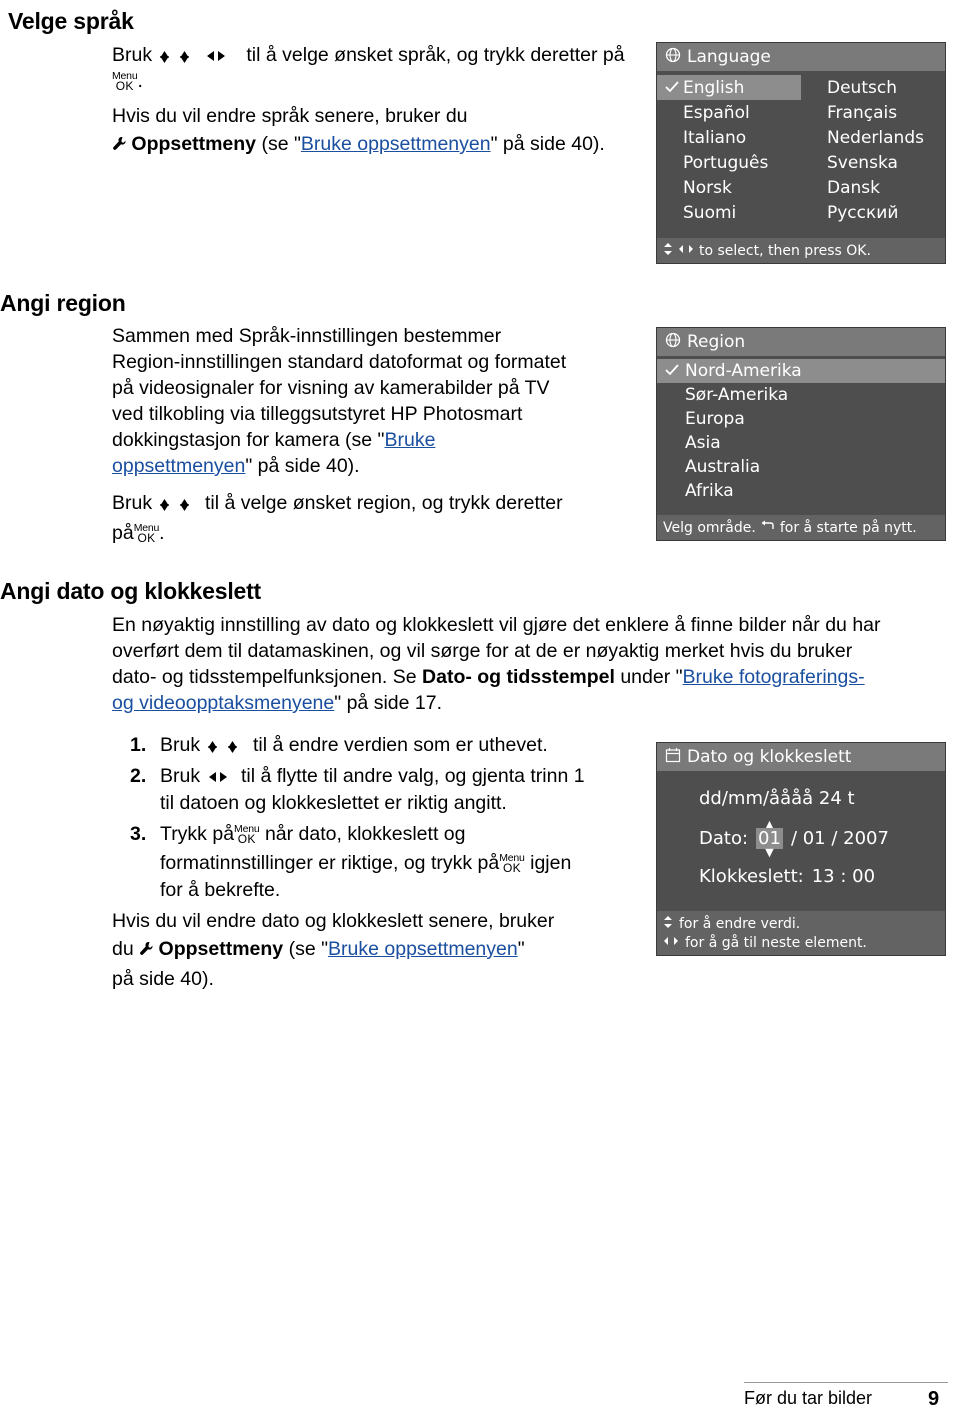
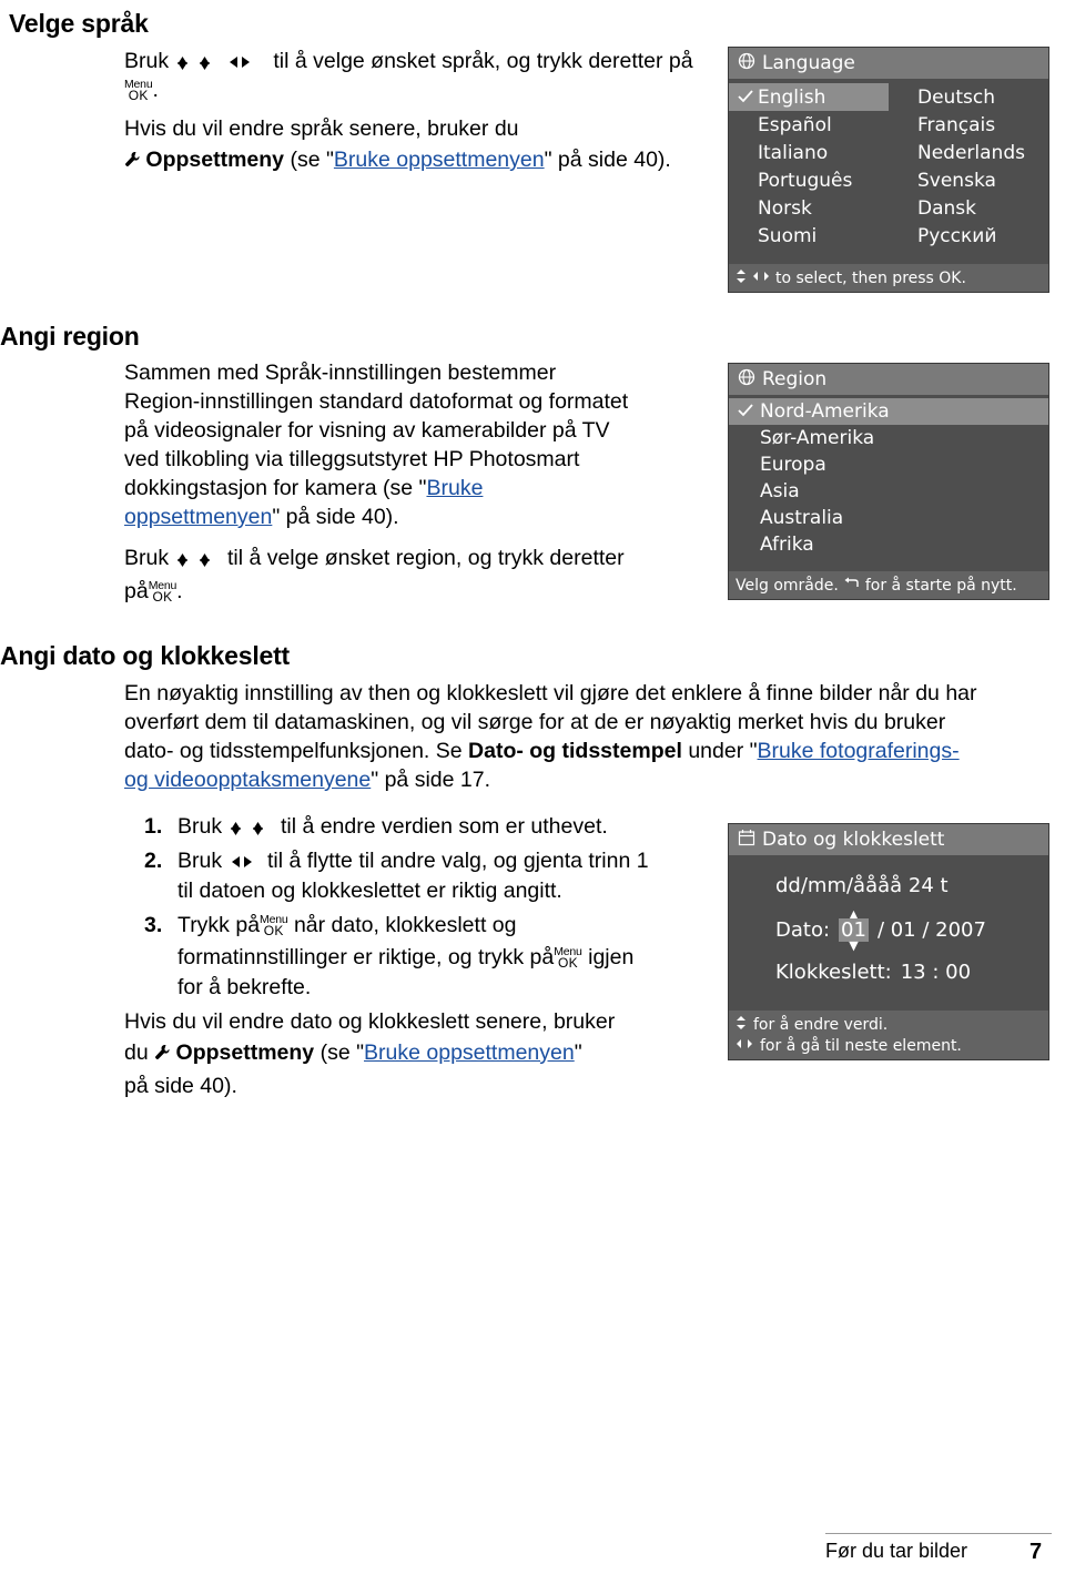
  Velge språk
  Bruk til å velge ønsket språk, og trykk deretter på
  Menu
  OK
  .
  Hvis du vil endre språk senere, bruker du
  Oppsettmeny (se "Bruke oppsettmenyen" på side 40).
  Language
  English
  Deutsch
  Español
  Français
  Italiano
  Nederlands
  Português
  Svenska
  Norsk
  Dansk
  Suomi
  Русский
  to select, then press OK.
  Angi region
  Sammen med Språk-innstillingen bestemmer
  Region-innstillingen standard datoformat og formatet
  på videosignaler for visning av kamerabilder på TV
  ved tilkobling via tilleggsutstyret HP Photosmart
  dokkingstasjon for kamera (se "Bruke
  oppsettmenyen" på side 40).
  Bruk til å velge ønsket region, og trykk deretter
  på
  Menu
  OK
  .
  Region
  Nord-Amerika
  Sør-Amerika
  Europa
  Asia
  Australia
  Afrika
  Velg område.
  for å starte på nytt.
  Angi dato og klokkeslett
- En nøyaktig innstilling av dato og klokkeslett vil gjøre det enklere å finne bilder når du har
+ En nøyaktig innstilling av then og klokkeslett vil gjøre det enklere å finne bilder når du har
  overført dem til datamaskinen, og vil sørge for at de er nøyaktig merket hvis du bruker
  dato- og tidsstempelfunksjonen. Se Dato- og tidsstempel under "Bruke fotograferings-
  og videoopptaksmenyene" på side 17.
  1.
  Bruk til å endre verdien som er uthevet.
  2.
  Bruk til å flytte til andre valg, og gjenta trinn 1
  til datoen og klokkeslettet er riktig angitt.
  3.
  Trykk på
  Menu
  OK
  når dato, klokkeslett og
  formatinnstillinger er riktige, og trykk på
  Menu
  OK
  igjen
  for å bekrefte.
  Hvis du vil endre dato og klokkeslett senere, bruker
  du Oppsettmeny (se "Bruke oppsettmenyen"
  på side 40).
  Dato og klokkeslett
  dd/mm/åååå 24 t
  Dato:
  ▲
  01
  ▼
  / 01 / 2007
  Klokkeslett:
  13 : 00
  for å endre verdi.
  for å gå til neste element.
  Før du tar bilder
- 9
+ 7
